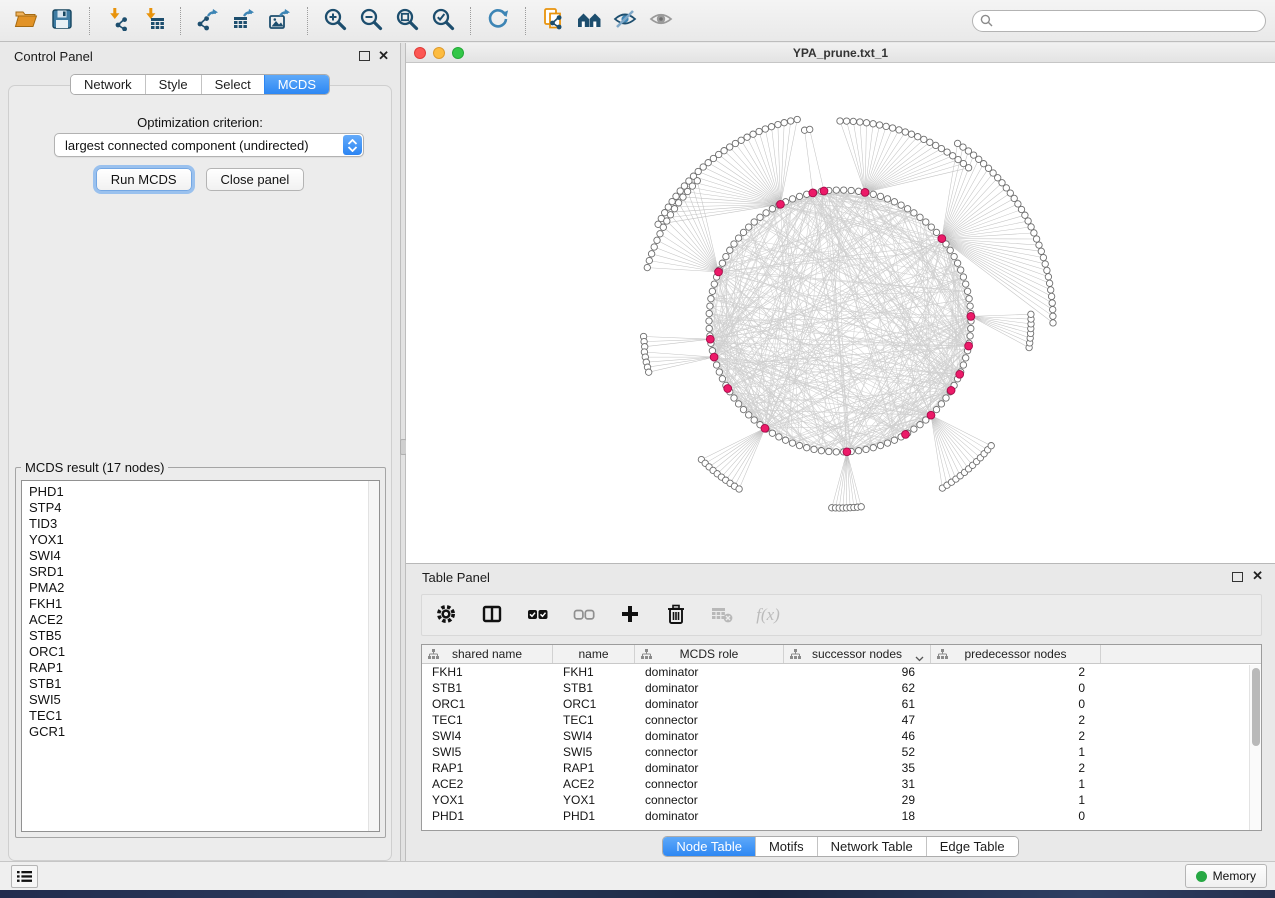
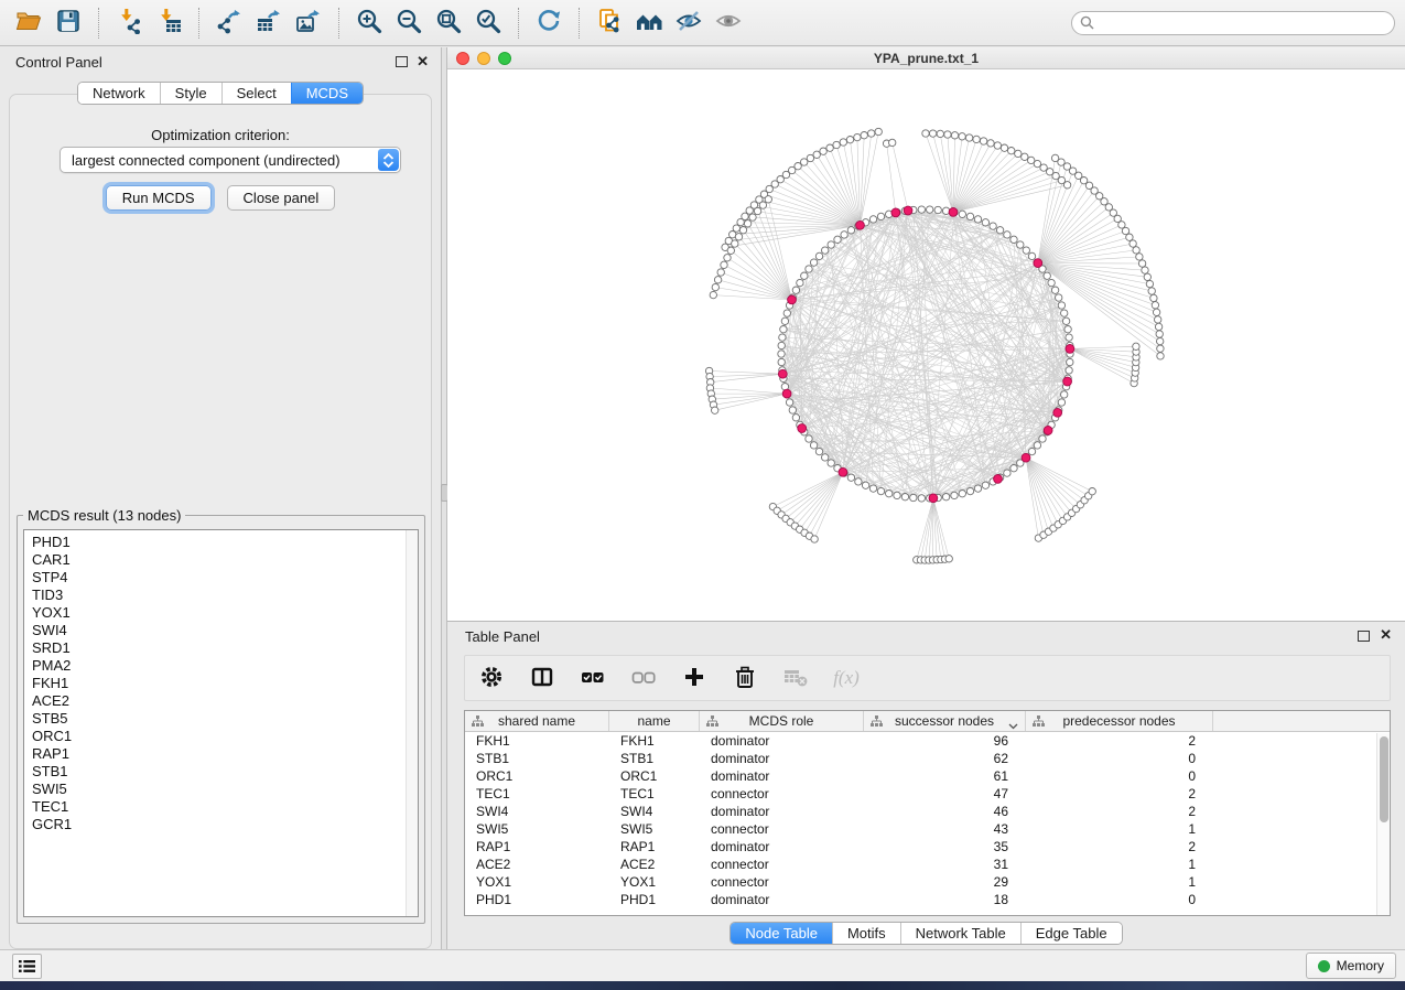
  Control Panel
  ✕
  Network
  Style
  Select
  MCDS
  Optimization criterion:
  largest connected component (undirected)
  Run MCDS
  Close panel
- MCDS result (17 nodes)
+ MCDS result (13 nodes)
  PHD1
+ CAR1
  STP4
  TID3
  YOX1
  SWI4
  SRD1
  PMA2
  FKH1
  ACE2
  STB5
  ORC1
  RAP1
  STB1
  SWI5
  TEC1
  GCR1
  YPA_prune.txt_1
  Table Panel
  ✕
  f(x)
  shared name
  name
  MCDS role
  successor nodes
  predecessor nodes
  FKH1
  FKH1
  dominator
  96
  2
  STB1
  STB1
  dominator
  62
  0
  ORC1
  ORC1
  dominator
  61
  0
  TEC1
  TEC1
  connector
  47
  2
  SWI4
  SWI4
  dominator
  46
  2
  SWI5
  SWI5
  connector
- 52
+ 43
  1
  RAP1
  RAP1
  dominator
  35
  2
  ACE2
  ACE2
  connector
  31
  1
  YOX1
  YOX1
  connector
  29
  1
  PHD1
  PHD1
  dominator
  18
  0
  Node Table
  Motifs
  Network Table
  Edge Table
  Memory
